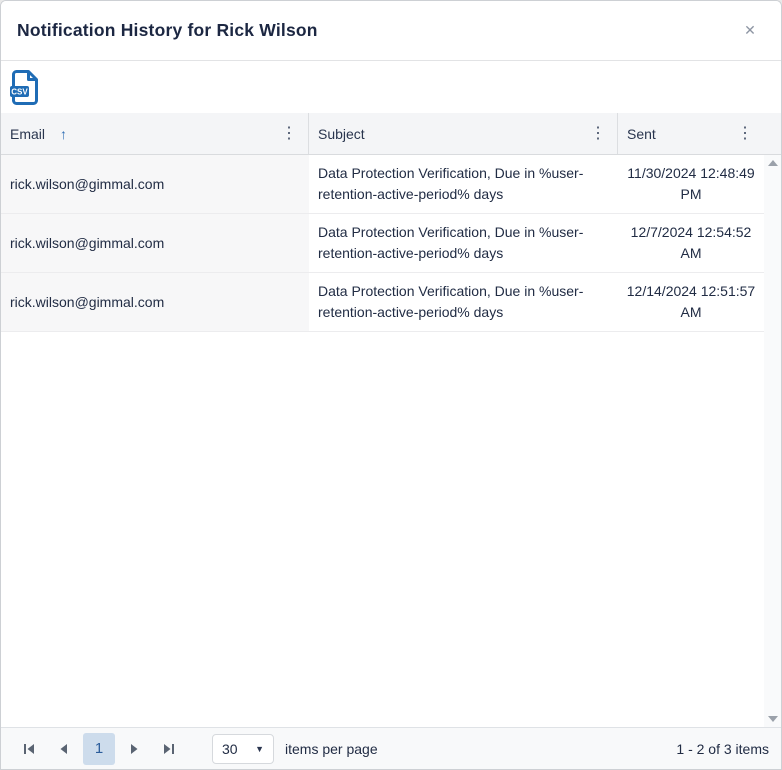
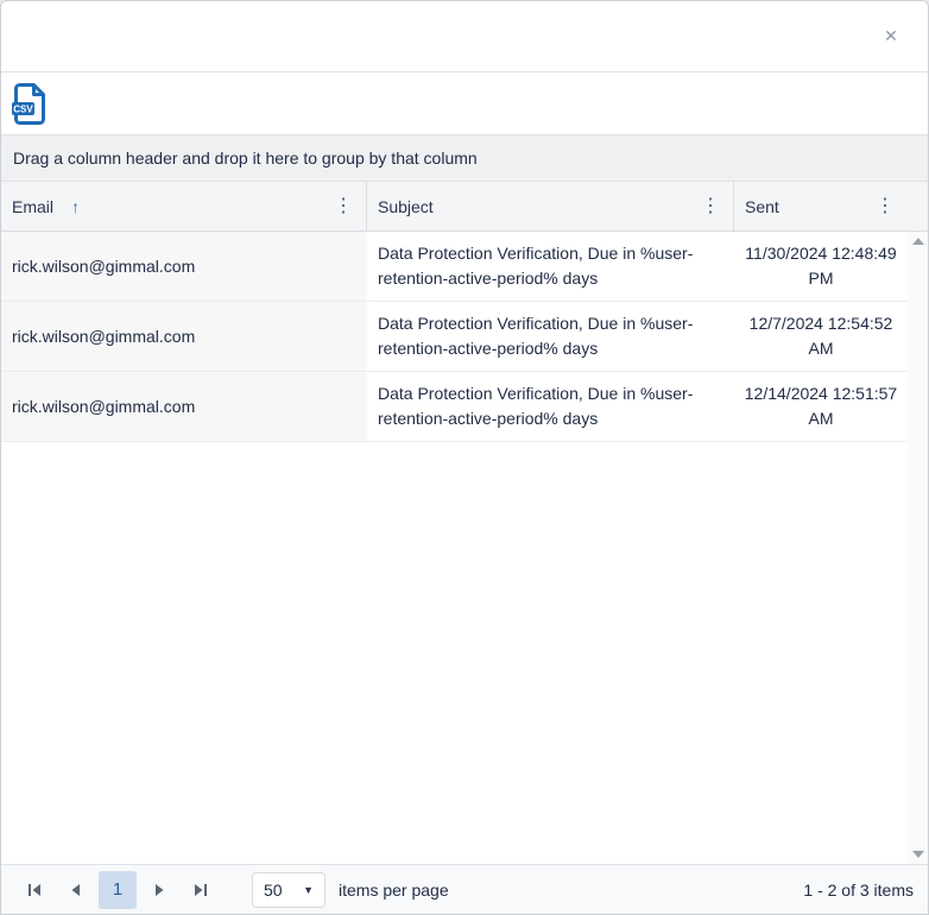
- Notification History for Rick Wilson
  ✕
  CSV
+ Drag a column header and drop it here to group by that column
  Email
  ↑
  ⋮
  Subject
  ⋮
  Sent
  ⋮
  rick.wilson@gimmal.com
  Data Protection Verification, Due in %user-retention-active-period% days
  11/30/2024 12:48:49 PM
  rick.wilson@gimmal.com
  Data Protection Verification, Due in %user-retention-active-period% days
  12/7/2024 12:54:52 AM
  rick.wilson@gimmal.com
  Data Protection Verification, Due in %user-retention-active-period% days
  12/14/2024 12:51:57 AM
  1
- 30
+ 50
  ▼
  items per page
  1 - 2 of 3 items
